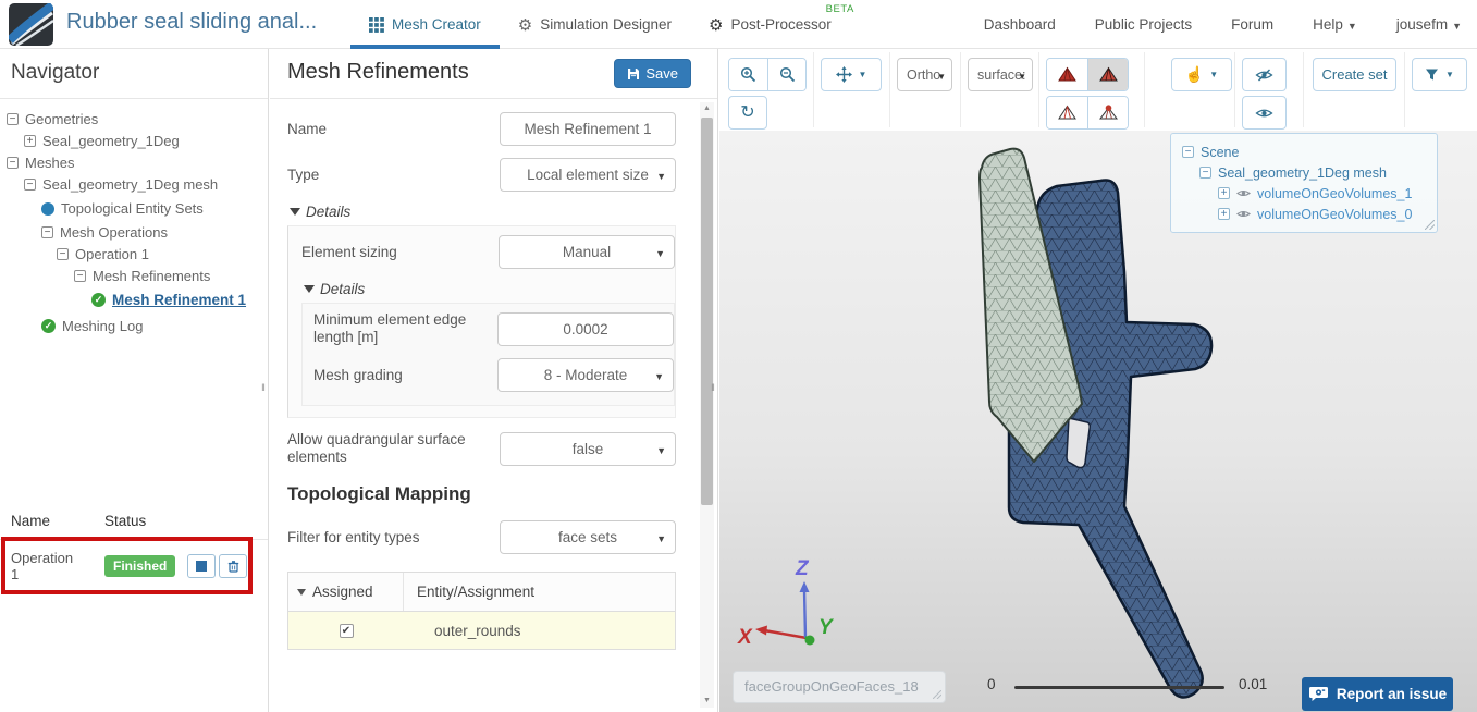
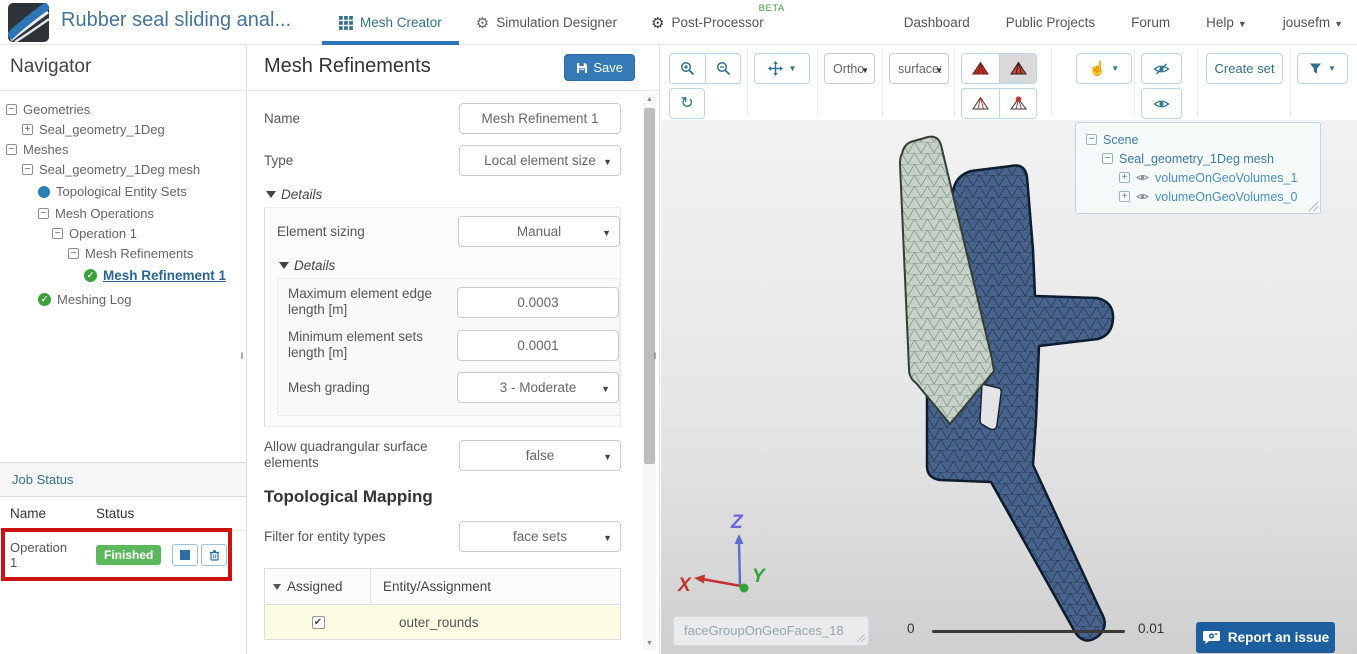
  Rubber seal sliding anal...
  Mesh Creator
  ⚙
  Simulation Designer
  ⚙
  Post-Processor
  BETA
  Dashboard
  Public Projects
  Forum
  Help ▼
  jousefm ▼
  Navigator
  −
  Geometries
  +
  Seal_geometry_1Deg
  −
  Meshes
  −
  Seal_geometry_1Deg mesh
  Topological Entity Sets
  −
  Mesh Operations
  −
  Operation 1
  −
  Mesh Refinements
  ✓
  Mesh Refinement 1
  ✓
  Meshing Log
+ Job Status
  Name
  Status
  Operation 1
  Finished
  ‖
  Mesh Refinements
  Save
  Name
  Mesh Refinement 1
  Type
  Local element size
  ▼
  Details
  Element sizing
  Manual
  ▼
  Details
+ Maximum element edge length [m]
+ 0.0003
- Minimum element edge length [m]
+ Minimum element sets length [m]
- 0.0002
+ 0.0001
  Mesh grading
- 8 - Moderate
+ 3 - Moderate
  ▼
  Allow quadrangular surface elements
  false
  ▼
  Topological Mapping
  Filter for entity types
  face sets
  ▼
  Assigned
  Entity/Assignment
  ✔
  outer_rounds
  ‖
  ↻
  ▼
  Ortho
  ▼
  surface:
  ▼
  ☝
  ▼
  Create set
  ▼
  −
  Scene
  −
  Seal_geometry_1Deg mesh
  +
  volumeOnGeoVolumes_1
  +
  volumeOnGeoVolumes_0
  X
  Y
  Z
  faceGroupOnGeoFaces_18
  0
  0.01
  Report an issue
